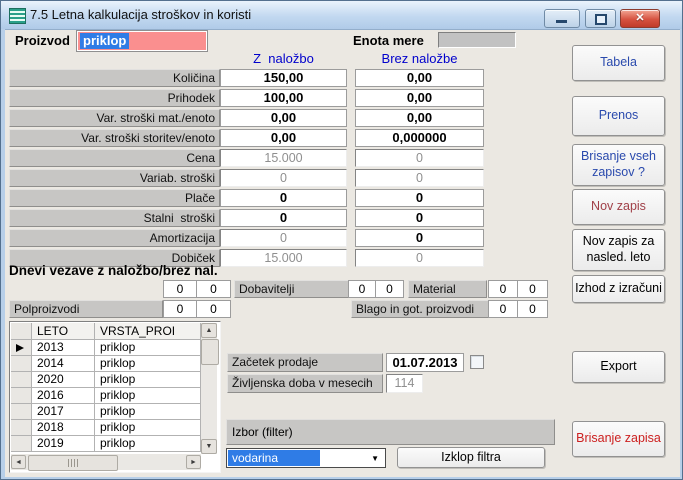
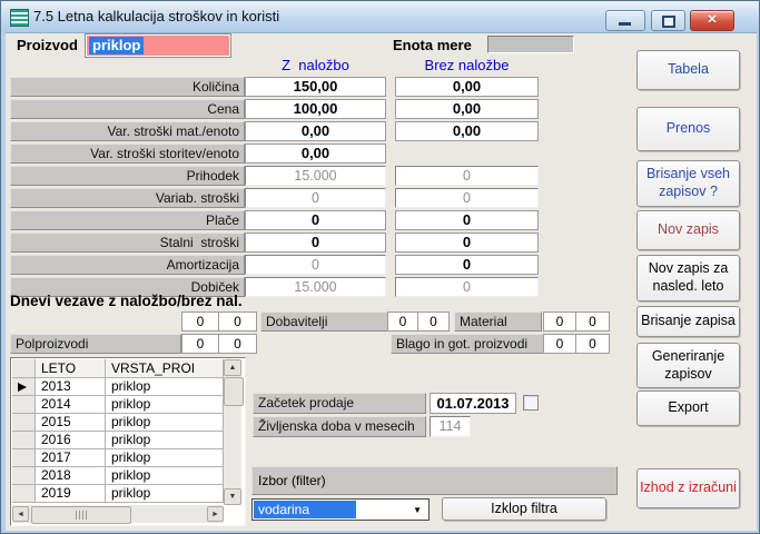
  7.5 Letna kalkulacija stroškov in koristi
  ✕
  Proizvod
  priklop
  Enota mere
  Z naložbo
  Brez naložbe
  Količina
  150,00
  0,00
- Prihodek
+ Cena
  100,00
  0,00
  Var. stroški mat./enoto
  0,00
  0,00
  Var. stroški storitev/enoto
  0,00
- 0,000000
- Cena
+ Prihodek
  15.000
  0
  Variab. stroški
  0
  0
  Plače
  0
  0
  Stalni stroški
  0
  0
  Amortizacija
  0
  0
  Dobiček
  15.000
  0
  Dnevi vezave z naložbo/brez nal.
  0
  0
  Dobavitelji
  0
  0
  Material
  0
  0
  Polproizvodi
  0
  0
  Blago in got. proizvodi
  0
  0
  LETO
  VRSTA_PROI
  2013
  priklop
  2014
  priklop
- 2020
+ 2015
  priklop
  2016
  priklop
  2017
  priklop
  2018
  priklop
  2019
  priklop
  Začetek prodaje
  01.07.2013
  Življenska doba v mesecih
  114
  Izbor (filter)
  vodarina
  ▼
  Izklop filtra
  Tabela
  Prenos
  Brisanje vseh zapisov ?
  Nov zapis
  Nov zapis za nasled. leto
- Izhod z izračuni
+ Brisanje zapisa
+ Generiranje zapisov
  Export
- Brisanje zapisa
+ Izhod z izračuni
